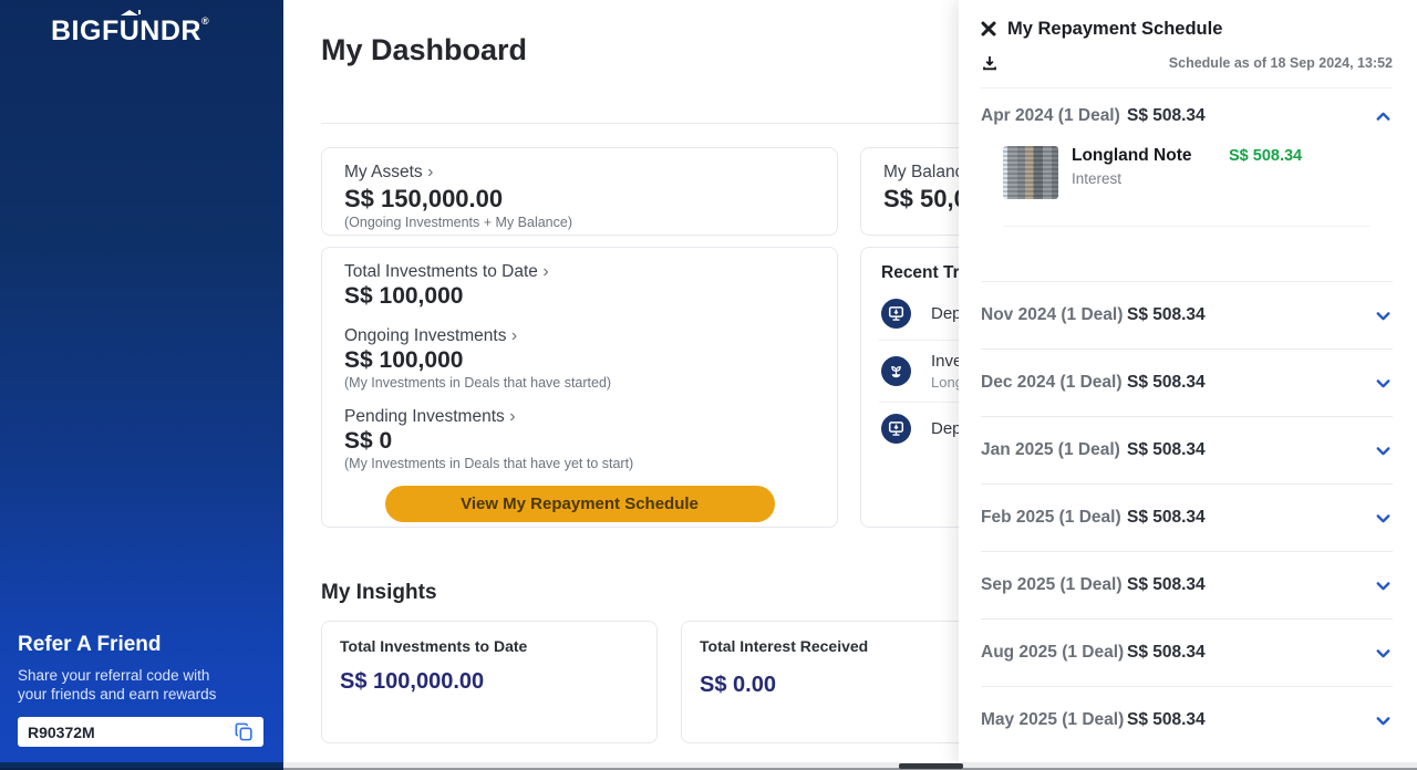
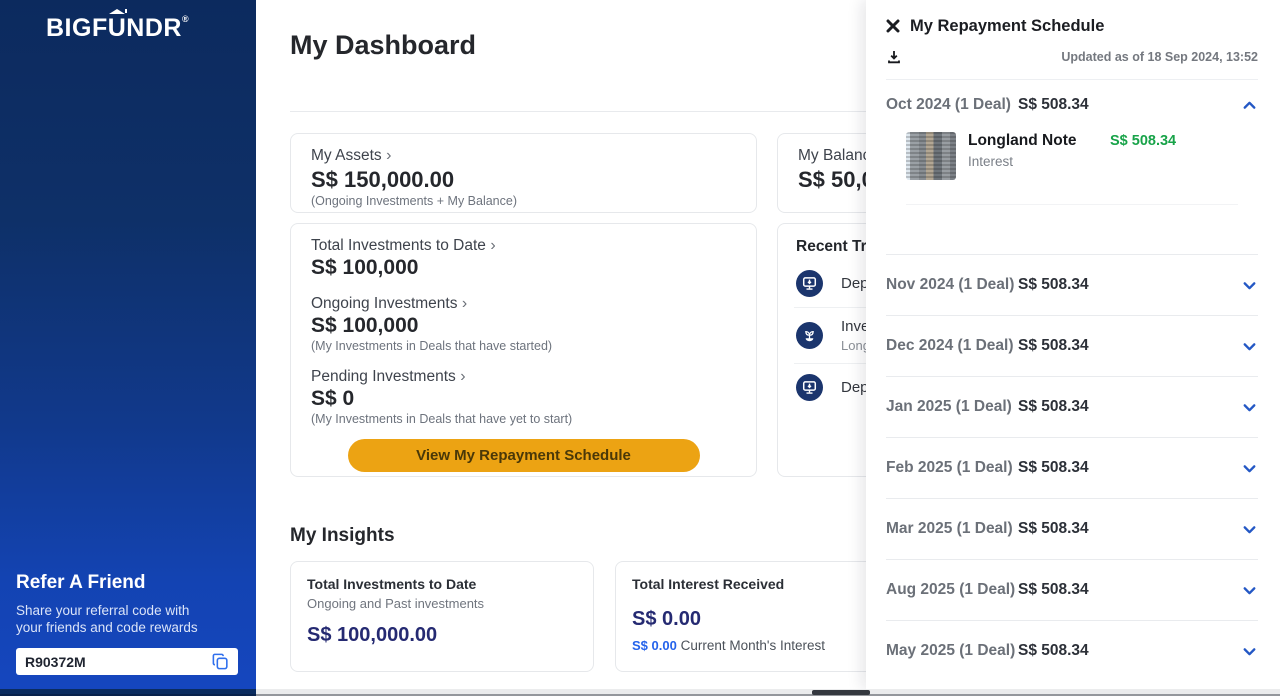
  BIGFUNDR®
  Refer A Friend
- Share your referral code with your friends and earn rewards
+ Share your referral code with your friends and code rewards
  R90372M
  My Dashboard
  My Assets
  S$ 150,000.00
  (Ongoing Investments + My Balance)
  My Balan
  S$ 50,
  Total Investments to Date
  S$ 100,000
  Ongoing Investments
  S$ 100,000
  (My Investments in Deals that have started)
  Pending Investments
  S$ 0
  (My Investments in Deals that have yet to start)
  View My Repayment Schedule
  My Insights
  Total Investments to Date
+ Ongoing and Past investments
  S$ 100,000.00
  Total Interest Received
  S$ 0.00
+ S$ 0.00 Current Month's Interest
  My Repayment Schedule
- Schedule as of 18 Sep 2024, 13:52
+ Updated as of 18 Sep 2024, 13:52
- Apr 2024 (1 Deal)
+ Oct 2024 (1 Deal)
  S$ 508.34
  Longland Note
  Interest
  S$ 508.34
  Nov 2024 (1 Deal)
  S$ 508.34
  Dec 2024 (1 Deal)
  S$ 508.34
  Jan 2025 (1 Deal)
  S$ 508.34
  Feb 2025 (1 Deal)
  S$ 508.34
- Sep 2025 (1 Deal)
+ Mar 2025 (1 Deal)
  S$ 508.34
  Aug 2025 (1 Deal)
  S$ 508.34
  May 2025 (1 Deal)
  S$ 508.34
